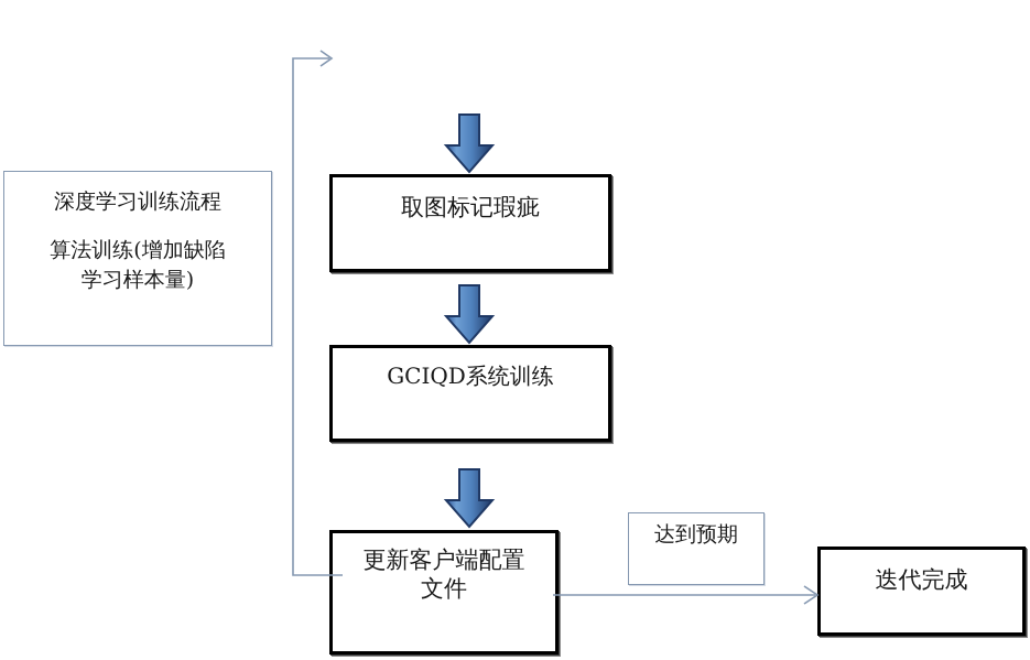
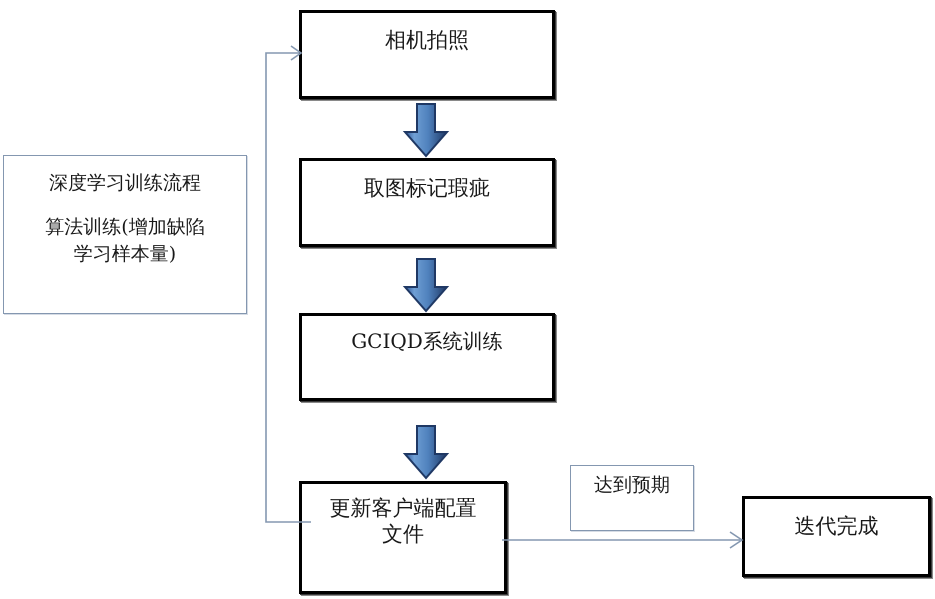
  深度学习训练流程算法训练(增加缺陷
  学习样本量)
+ 相机拍照
  取图标记瑕疵
  GCIQD系统训练
  更新客户端配置
  文件
  达到预期
  迭代完成
